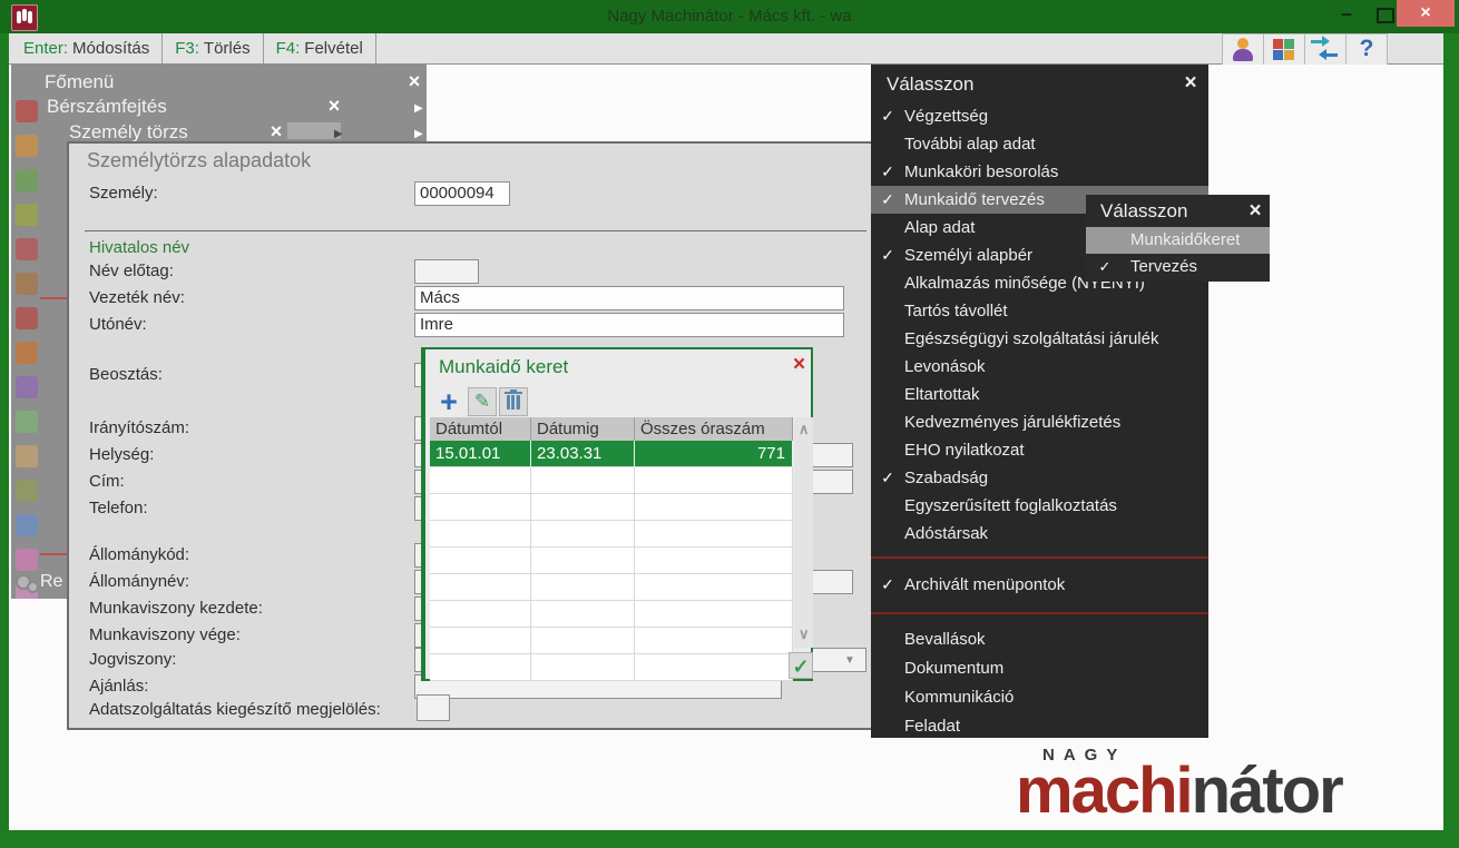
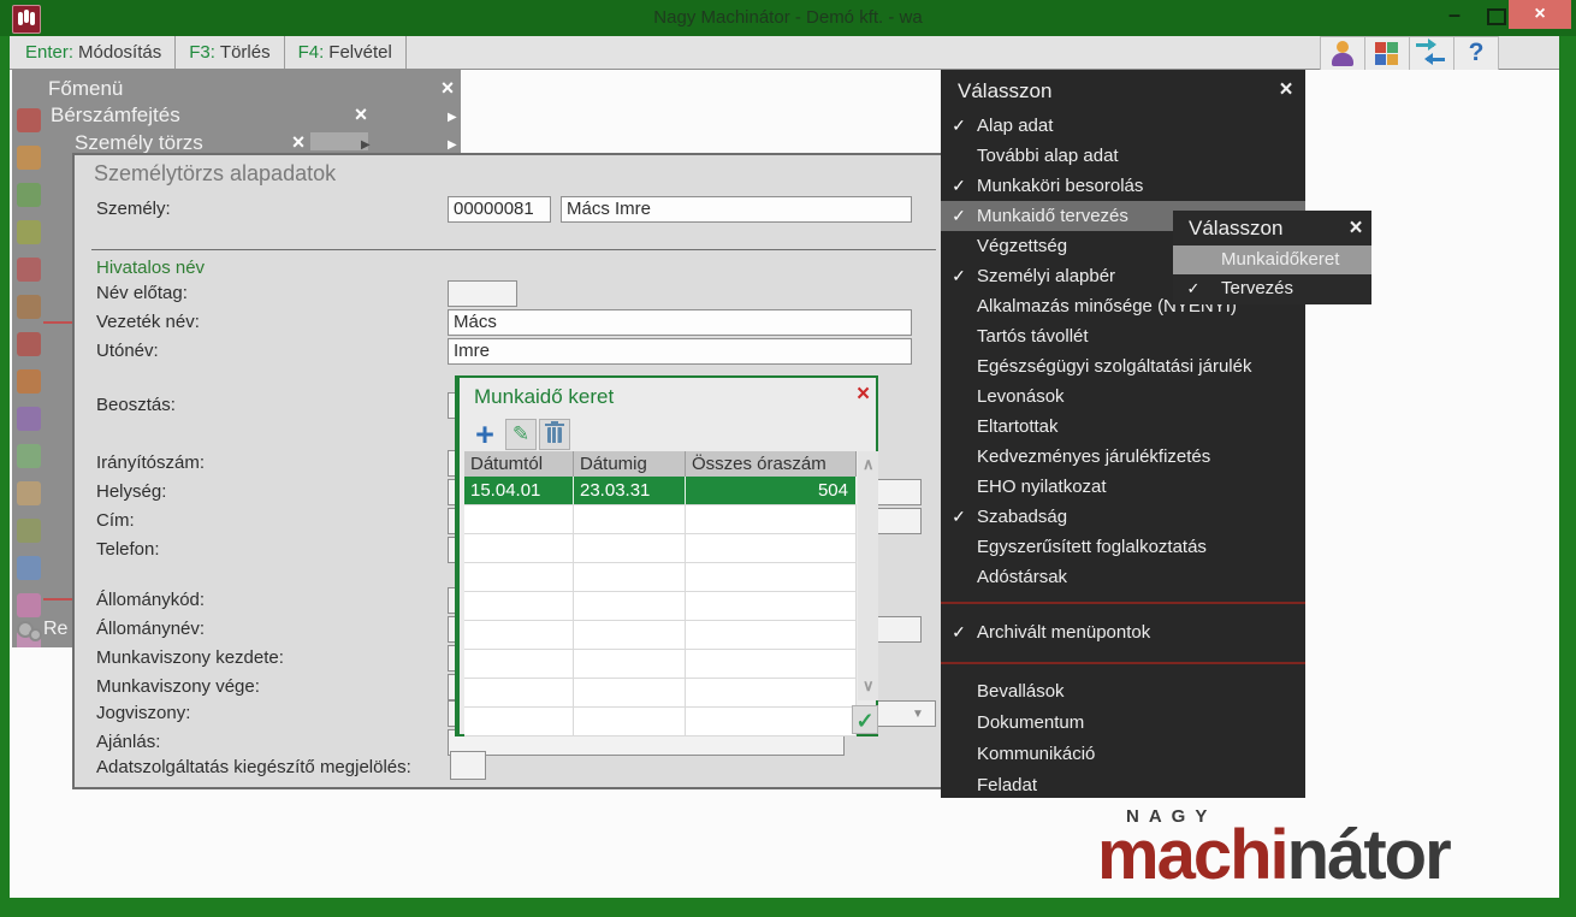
- Nagy Machinátor - Mács kft. - wa
+ Nagy Machinátor - Demó kft. - wa
  –
  ×
  Enter: Módosítás
  F3: Törlés
  F4: Felvétel
  ?
  Főmenü
  ×
  Bérszámfejtés
  ×
  ▶
  Személy törzs
  ×
  ▶
  ▶
  Re
  Személytörzs alapadatok
  Személy:
- 00000094
+ 00000081
+ Mács Imre
  Hivatalos név
  Név előtag:
  Vezeték név:
  Mács
  Utónév:
  Imre
  Beosztás:
  Irányítószám:
  Helység:
  Cím:
  Telefon:
  Állománykód:
  Állománynév:
  Munkaviszony kezdete:
  Munkaviszony vége:
  Jogviszony:
  ▼
  Ajánlás:
  Adatszolgáltatás kiegészítő megjelölés:
  Munkaidő keret
  ×
  +
  ✎
  Dátumtól
  Dátumig
  Összes óraszám
- 15.01.01
+ 15.04.01
  23.03.31
- 771
+ 504
  ∧
  ∨
  ✓
  Válasszon
  ×
  ✓
- Végzettség
+ Alap adat
  További alap adat
  ✓
  Munkaköri besorolás
  ✓
  Munkaidő tervezés
- Alap adat
+ Végzettség
  ✓
  Személyi alapbér
  Alkalmazás minősége (NYENYI)
  Tartós távollét
  Egészségügyi szolgáltatási járulék
  Levonások
  Eltartottak
  Kedvezményes járulékfizetés
  EHO nyilatkozat
  ✓
  Szabadság
  Egyszerűsített foglalkoztatás
  Adóstársak
  ✓
  Archivált menüpontok
  Bevallások
  Dokumentum
  Kommunikáció
  Feladat
  Válasszon
  ×
  Munkaidőkeret
  ✓
  Tervezés
  NAGY
  machinátor
